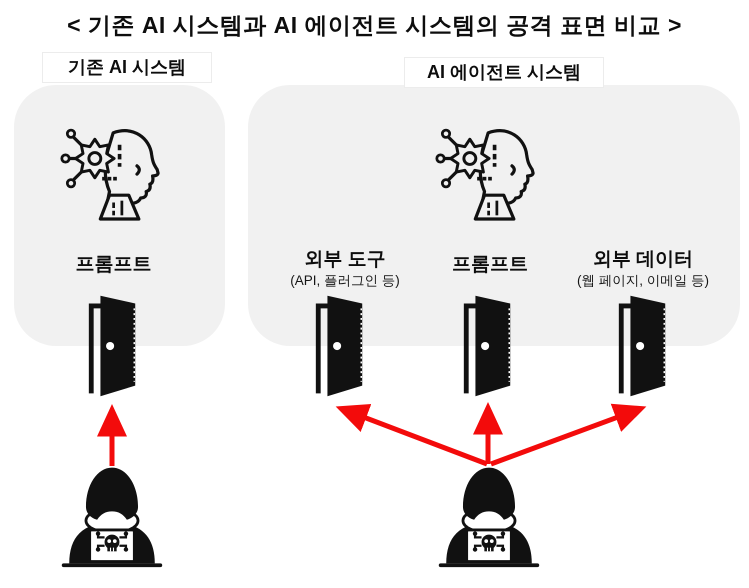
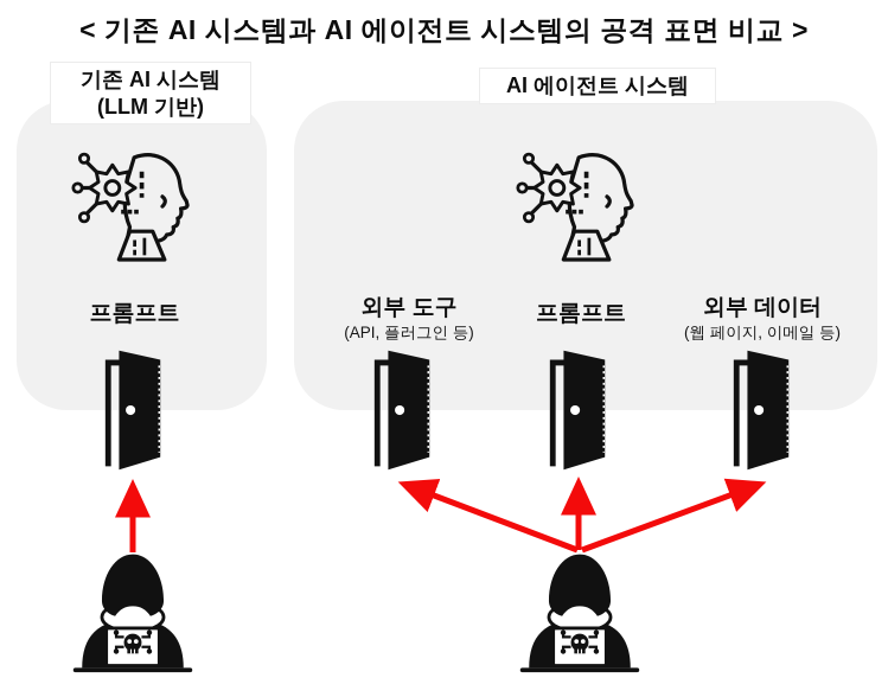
  < 기존 AI 시스템과 AI 에이전트 시스템의 공격 표면 비교 >
  기존 AI 시스템
+ (LLM 기반)
  AI 에이전트 시스템
  프롬프트
  외부 도구
  (API, 플러그인 등)
  프롬프트
  외부 데이터
  (웹 페이지, 이메일 등)
